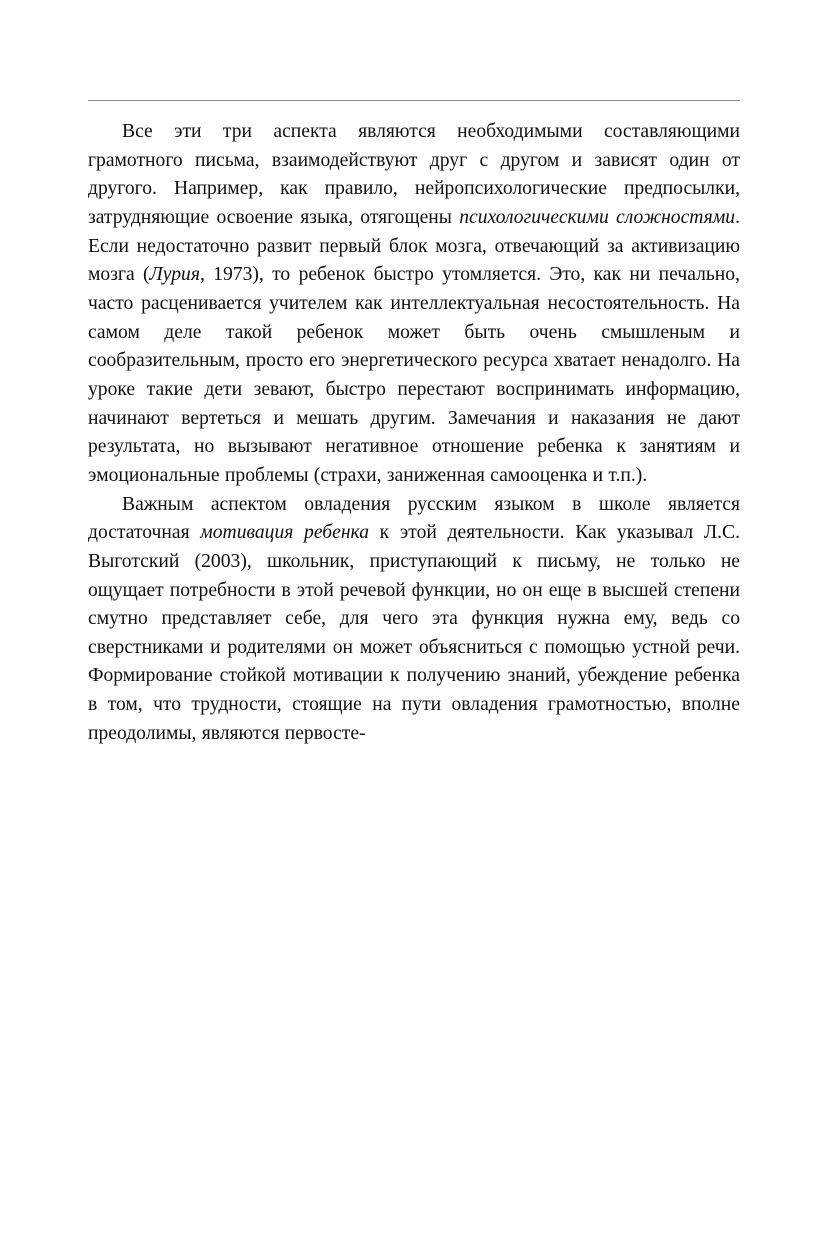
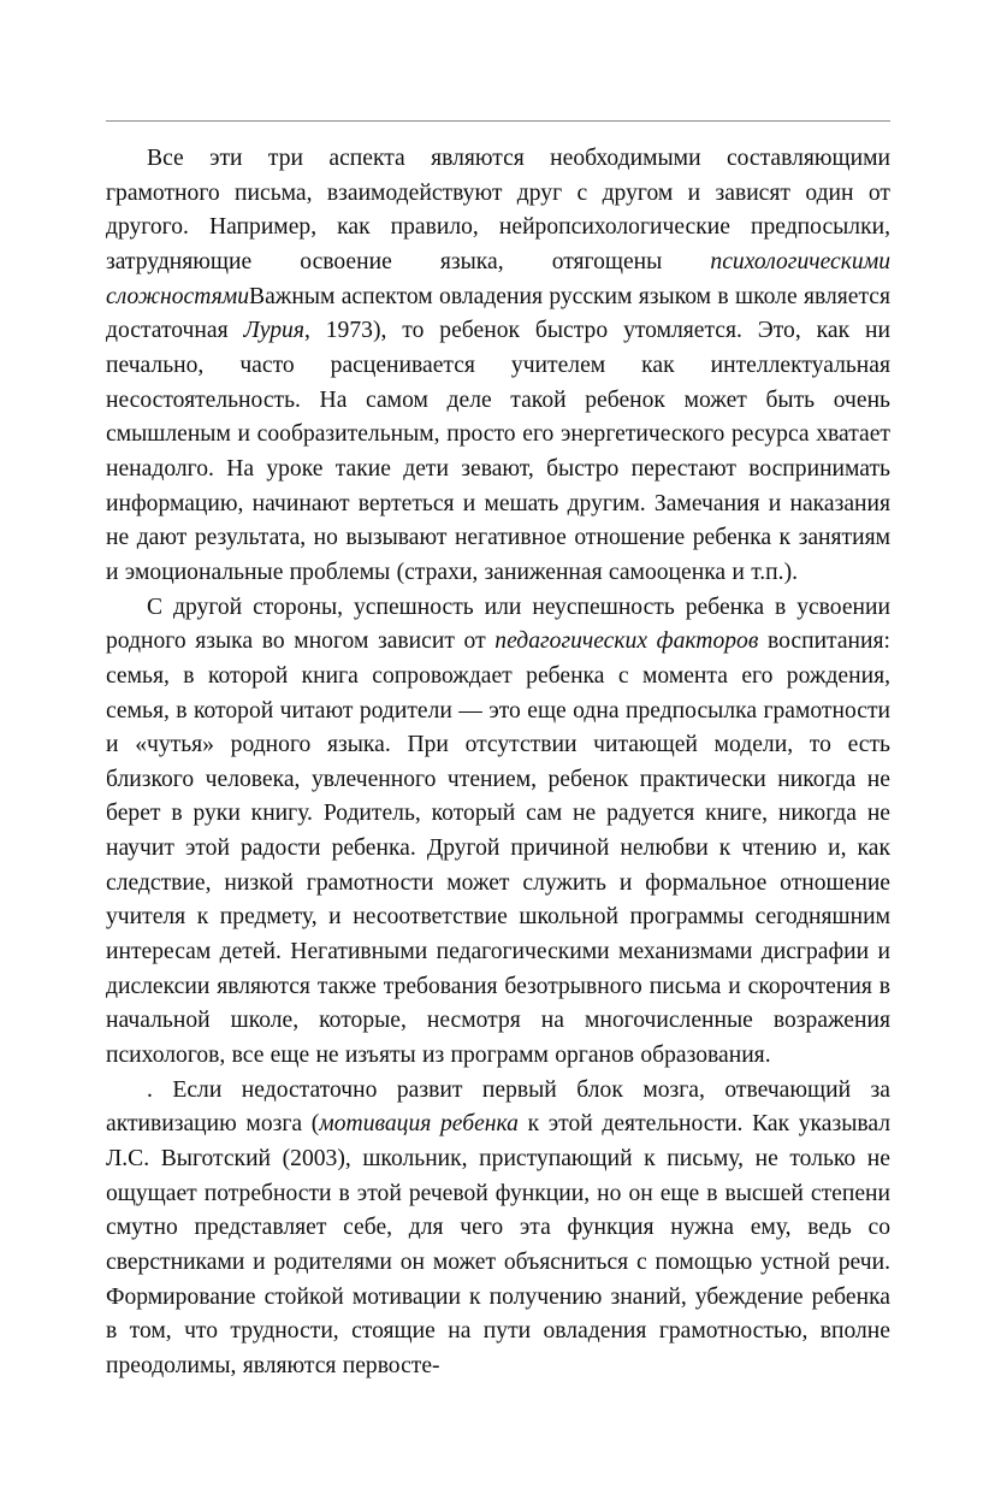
- Все эти три аспекта являются необходимыми составляющими грамотного письма, взаимодействуют друг с другом и зависят один от другого. Например, как правило, нейропсихологические предпосылки, затрудняющие освоение языка, отягощены психологическими сложностями. Если недостаточно развит первый блок мозга, отвечающий за активизацию мозга (Лурия, 1973), то ребенок быстро утомляется. Это, как ни печально, часто расценивается учителем как интеллектуальная несостоятельность. На самом деле такой ребенок может быть очень смышленым и сообразительным, просто его энергетического ресурса хватает ненадолго. На уроке такие дети зевают, быстро перестают воспринимать информацию, начинают вертеться и мешать другим. Замечания и наказания не дают результата, но вызывают негативное отношение ребенка к занятиям и эмоциональные проблемы (страхи, заниженная самооценка и т.п.).
+ Все эти три аспекта являются необходимыми составляющими грамотного письма, взаимодействуют друг с другом и зависят один от другого. Например, как правило, нейропсихологические предпосылки, затрудняющие освоение языка, отягощены психологическими сложностямиВажным аспектом овладения русским языком в школе является достаточная Лурия, 1973), то ребенок быстро утомляется. Это, как ни печально, часто расценивается учителем как интеллектуальная несостоятельность. На самом деле такой ребенок может быть очень смышленым и сообразительным, просто его энергетического ресурса хватает ненадолго. На уроке такие дети зевают, быстро перестают воспринимать информацию, начинают вертеться и мешать другим. Замечания и наказания не дают результата, но вызывают негативное отношение ребенка к занятиям и эмоциональные проблемы (страхи, заниженная самооценка и т.п.).
+ С другой стороны, успешность или неуспешность ребенка в усвоении родного языка во многом зависит от педагогических факторов воспитания: семья, в которой книга сопровождает ребенка с момента его рождения, семья, в которой читают родители — это еще одна предпосылка грамотности и «чутья» родного языка. При отсутствии читающей модели, то есть близкого человека, увлеченного чтением, ребенок практически никогда не берет в руки книгу. Родитель, который сам не радуется книге, никогда не научит этой радости ребенка. Другой причиной нелюбви к чтению и, как следствие, низкой грамотности может служить и формальное отношение учителя к предмету, и несоответствие школьной программы сегодняшним интересам детей. Негативными педагогическими механизмами дисграфии и дислексии являются также требования безотрывного письма и скорочтения в начальной школе, которые, несмотря на многочисленные возражения психологов, все еще не изъяты из программ органов образования.
- Важным аспектом овладения русским языком в школе является достаточная мотивация ребенка к этой деятельности. Как указывал Л.С. Выготский (2003), школьник, приступающий к письму, не только не ощущает потребности в этой речевой функции, но он еще в высшей степени смутно представляет себе, для чего эта функция нужна ему, ведь со сверстниками и родителями он может объясниться с помощью устной речи. Формирование стойкой мотивации к получению знаний, убеждение ребенка в том, что трудности, стоящие на пути овладения грамотностью, вполне преодолимы, являются первосте-
+ . Если недостаточно развит первый блок мозга, отвечающий за активизацию мозга (мотивация ребенка к этой деятельности. Как указывал Л.С. Выготский (2003), школьник, приступающий к письму, не только не ощущает потребности в этой речевой функции, но он еще в высшей степени смутно представляет себе, для чего эта функция нужна ему, ведь со сверстниками и родителями он может объясниться с помощью устной речи. Формирование стойкой мотивации к получению знаний, убеждение ребенка в том, что трудности, стоящие на пути овладения грамотностью, вполне преодолимы, являются первосте-
